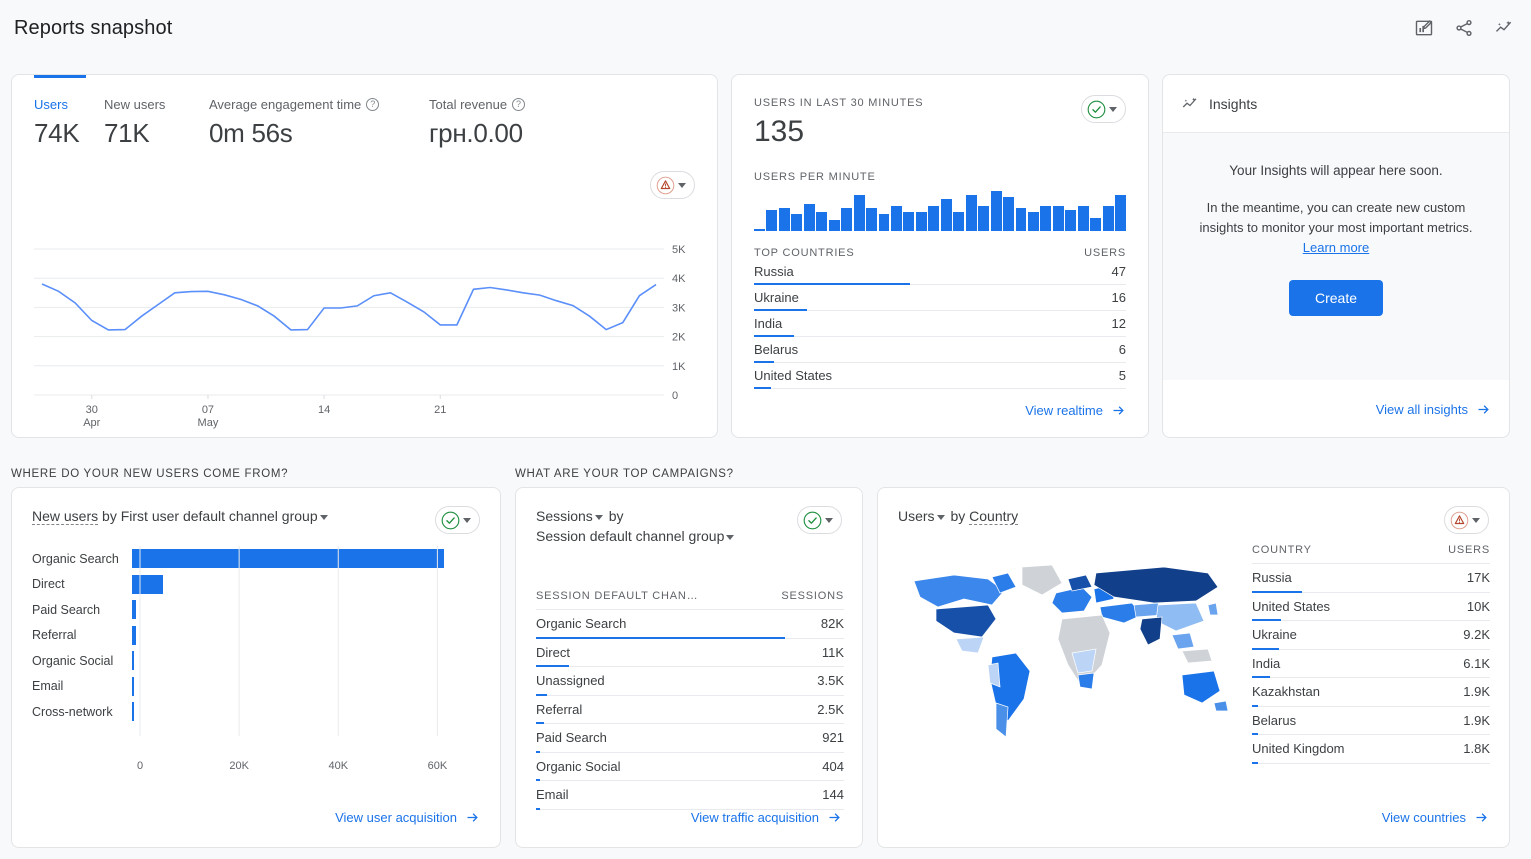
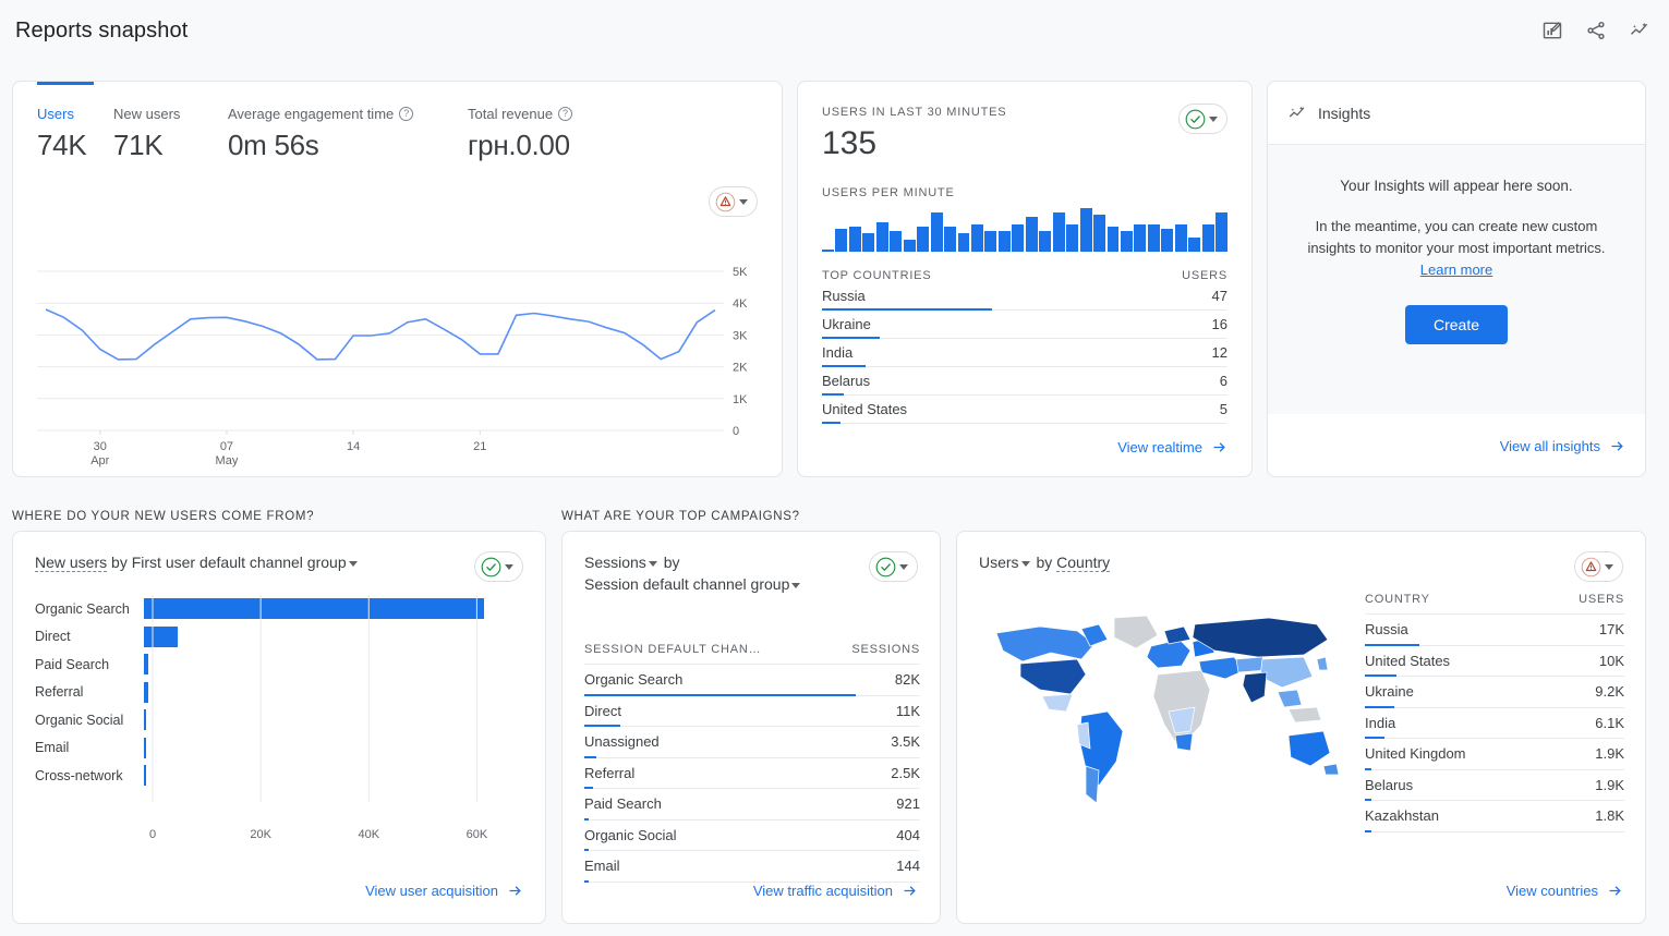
  Reports snapshot
  Users
  74K
  New users
  71K
  Average engagement time
  ?
  0m 56s
  Total revenue
  ?
  грн.0.00
  0
  1K
  2K
  3K
  4K
  5K
  30
  Apr
  07
  May
  14
  21
  USERS IN LAST 30 MINUTES
  135
  USERS PER MINUTE
  TOP COUNTRIES
  USERS
  Russia
  47
  Ukraine
  16
  India
  12
  Belarus
  6
  United States
  5
  View realtime
  Insights
  Your Insights will appear here soon.
  In the meantime, you can create new custom insights to monitor your most important metrics. Learn more
  Create
  View all insights
  WHERE DO YOUR NEW USERS COME FROM?
  WHAT ARE YOUR TOP CAMPAIGNS?
  New users by First user default channel group
  Organic Search
  Direct
  Paid Search
  Referral
  Organic Social
  Email
  Cross-network
  0
  20K
  40K
  60K
  View user acquisition
  Sessions by
  Session default channel group
  SESSION DEFAULT CHAN…
  SESSIONS
  Organic Search
  82K
  Direct
  11K
  Unassigned
  3.5K
  Referral
  2.5K
  Paid Search
  921
  Organic Social
  404
  Email
  144
  View traffic acquisition
  Users by Country
  COUNTRY
  USERS
  Russia
  17K
  United States
  10K
  Ukraine
  9.2K
  India
  6.1K
- Kazakhstan
+ United Kingdom
  1.9K
  Belarus
  1.9K
- United Kingdom
+ Kazakhstan
  1.8K
  View countries
